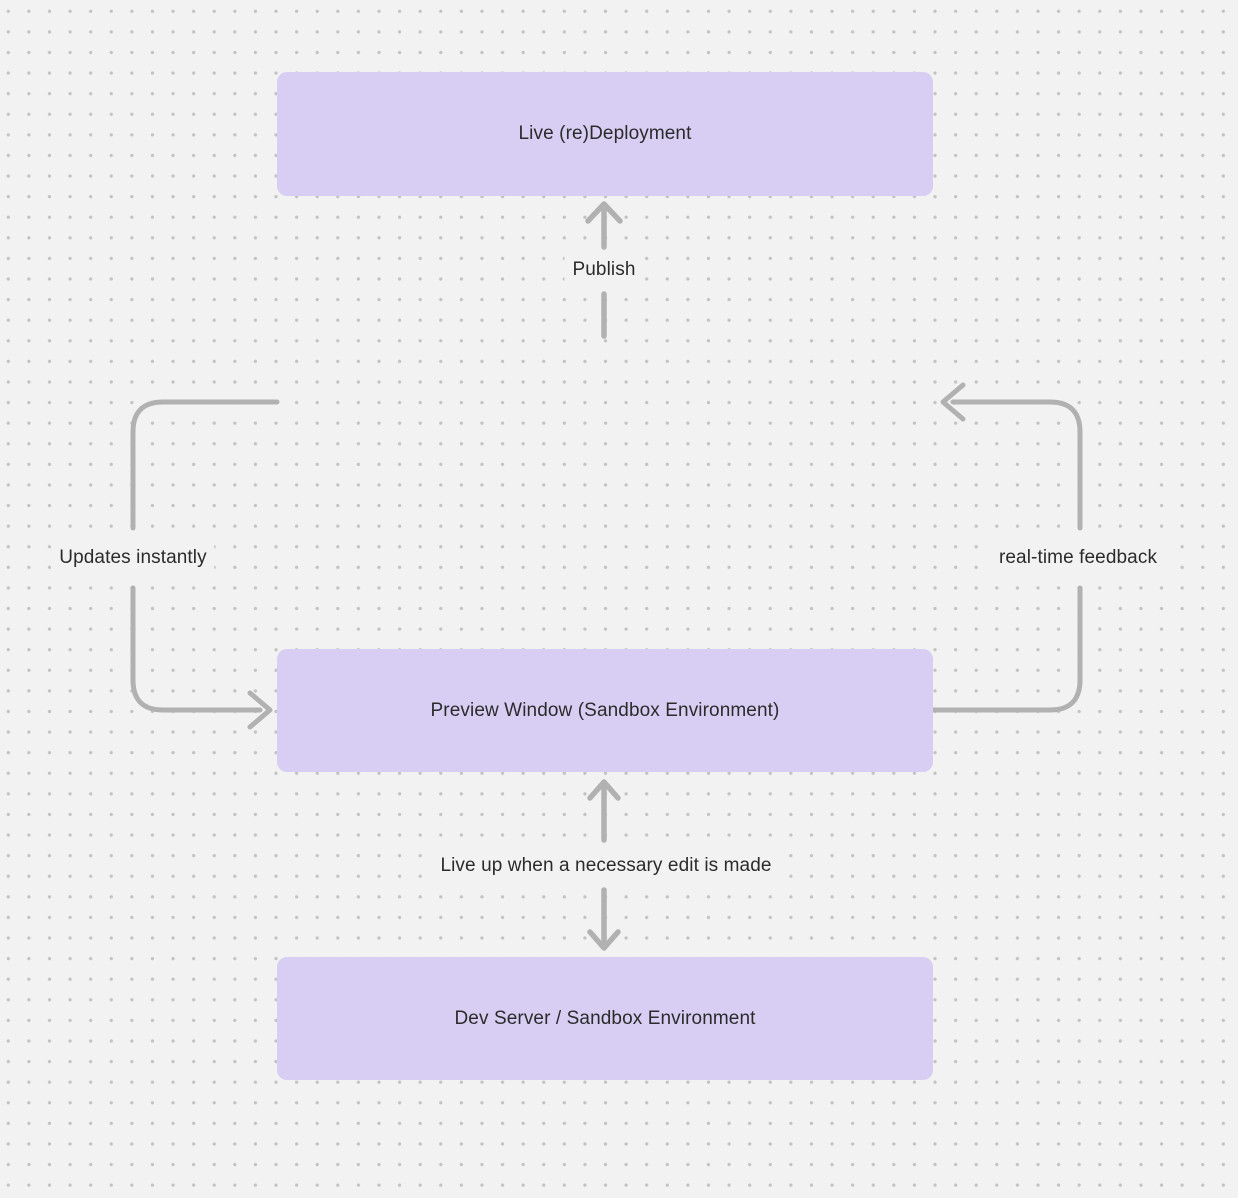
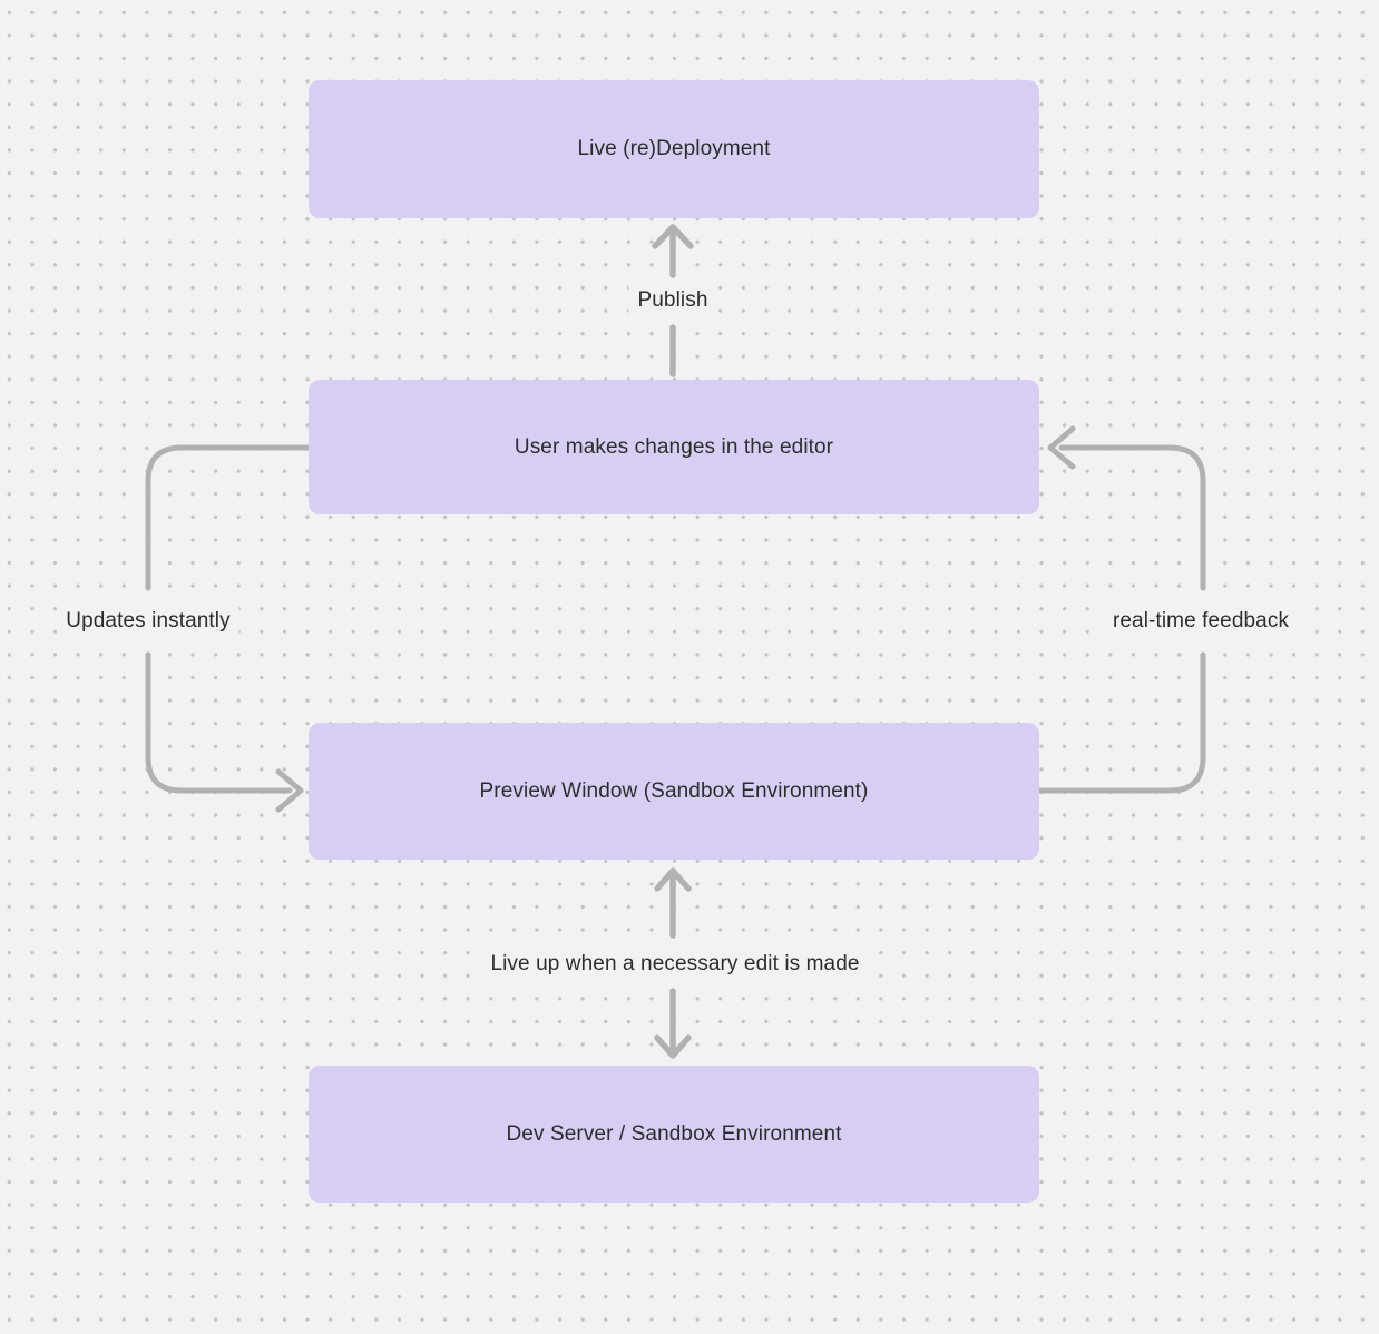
  Live (re)Deployment
+ User makes changes in the editor
  Preview Window (Sandbox Environment)
  Dev Server / Sandbox Environment
  Publish
  Updates instantly
  real-time feedback
  Live up when a necessary edit is made
